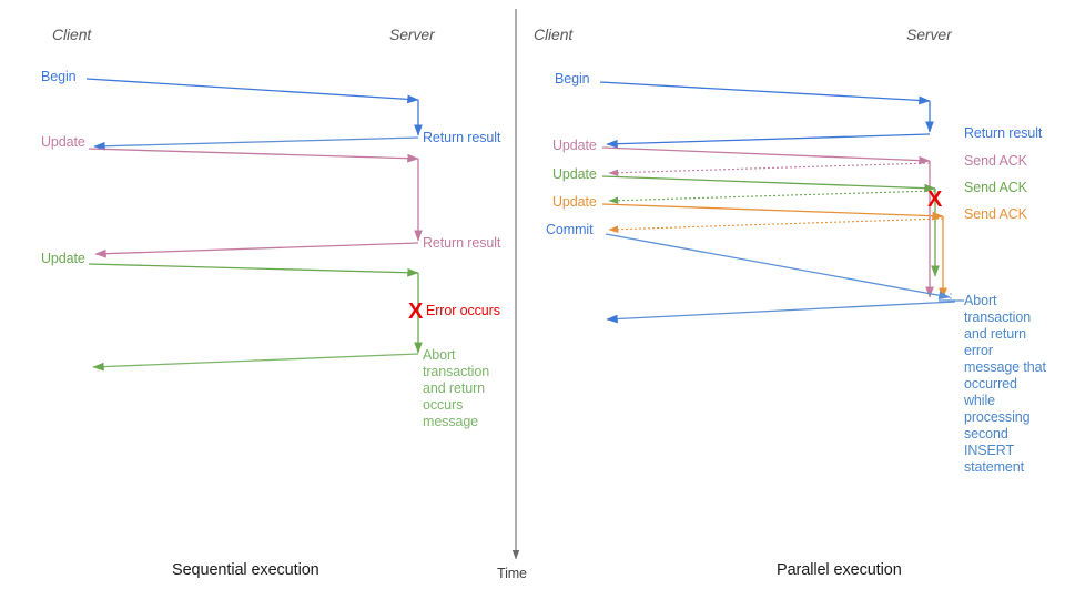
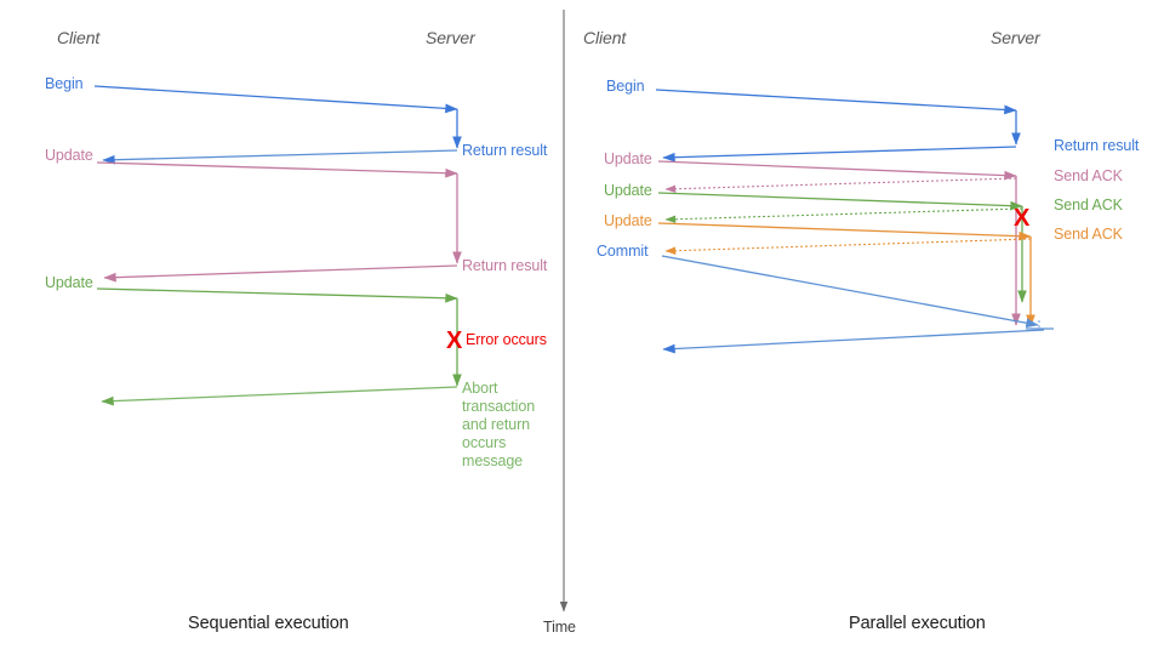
  Client
  Server
  Begin
  Update
  Update
  Return result
  Return result
  X
  Error occurs
  Abort transaction and return occurs message
  Sequential execution
  Time
  Client
  Server
  Begin
  Update
  Update
  Update
  Commit
  Return result
  Send ACK
  Send ACK
  Send ACK
  X
- Abort transaction and return error message that occurred while processing second INSERT statement
  Parallel execution
